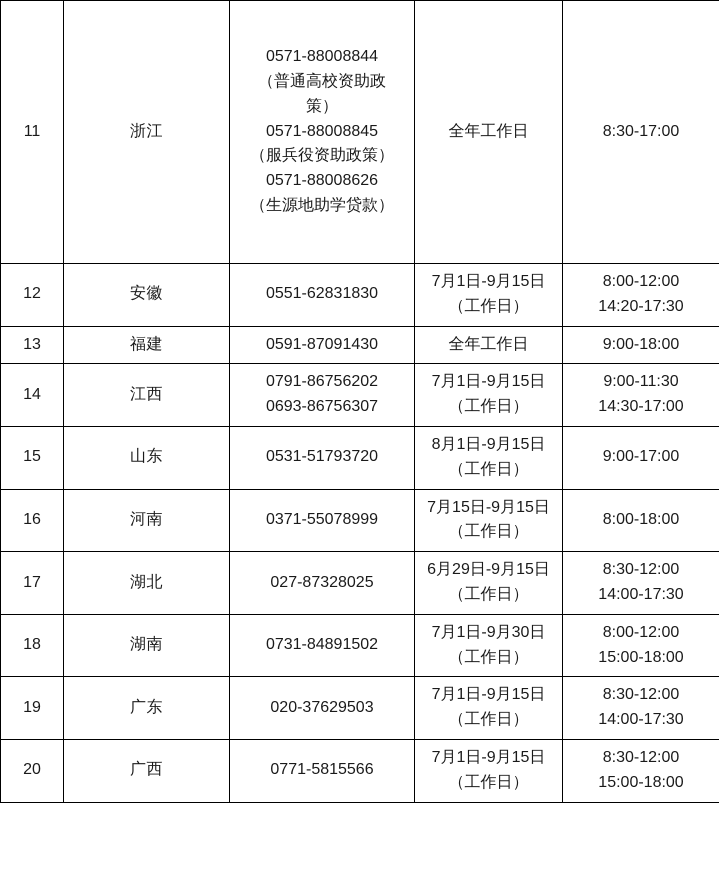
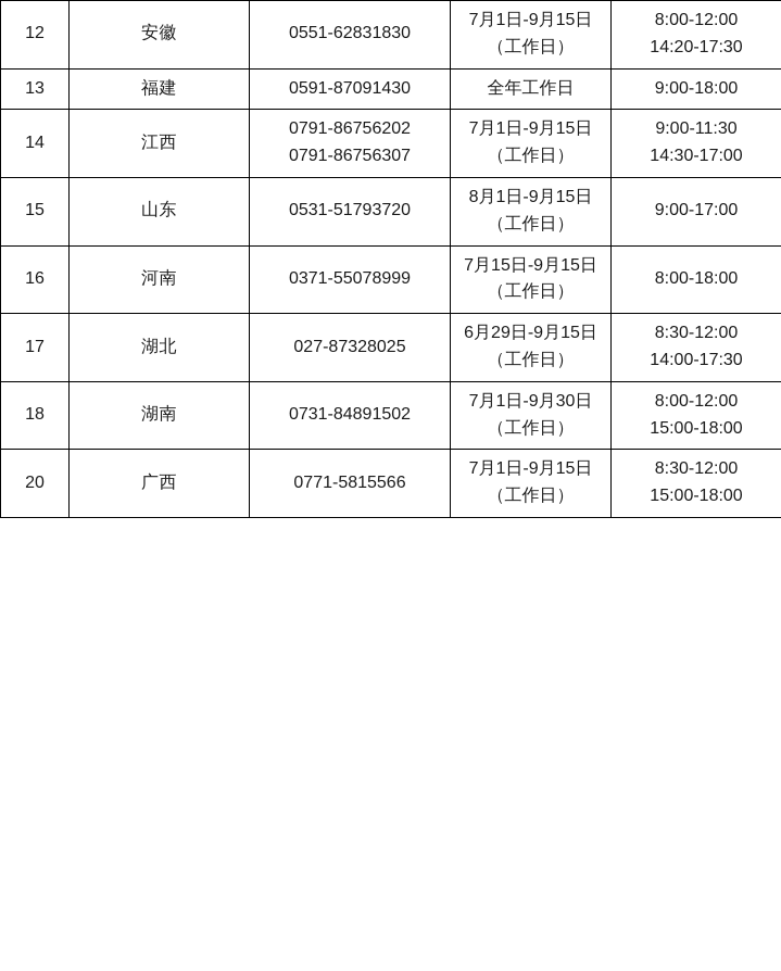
- 11	浙江	0571-88008844 （普通高校资助政 策） 0571-88008845 （服兵役资助政策） 0571-88008626 （生源地助学贷款）	全年工作日	8:30-17:00
  12	安徽	0551-62831830	7月1日-9月15日 （工作日）	8:00-12:00 14:20-17:30
  13	福建	0591-87091430	全年工作日	9:00-18:00
- 14	江西	0791-86756202 0693-86756307	7月1日-9月15日 （工作日）	9:00-11:30 14:30-17:00
+ 14	江西	0791-86756202 0791-86756307	7月1日-9月15日 （工作日）	9:00-11:30 14:30-17:00
  15	山东	0531-51793720	8月1日-9月15日 （工作日）	9:00-17:00
  16	河南	0371-55078999	7月15日-9月15日 （工作日）	8:00-18:00
  17	湖北	027-87328025	6月29日-9月15日 （工作日）	8:30-12:00 14:00-17:30
  18	湖南	0731-84891502	7月1日-9月30日 （工作日）	8:00-12:00 15:00-18:00
- 19	广东	020-37629503	7月1日-9月15日 （工作日）	8:30-12:00 14:00-17:30
  20	广西	0771-5815566	7月1日-9月15日 （工作日）	8:30-12:00 15:00-18:00
